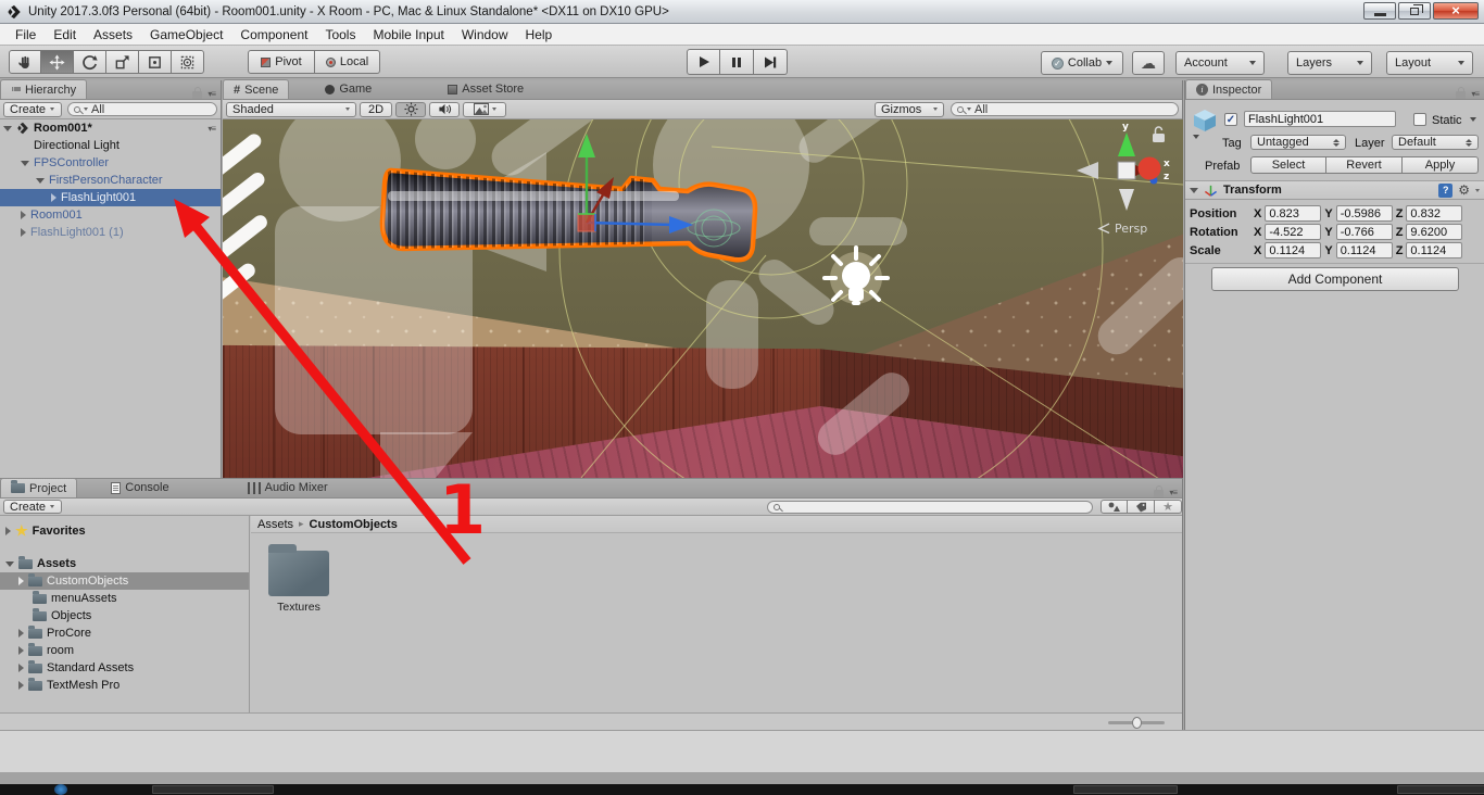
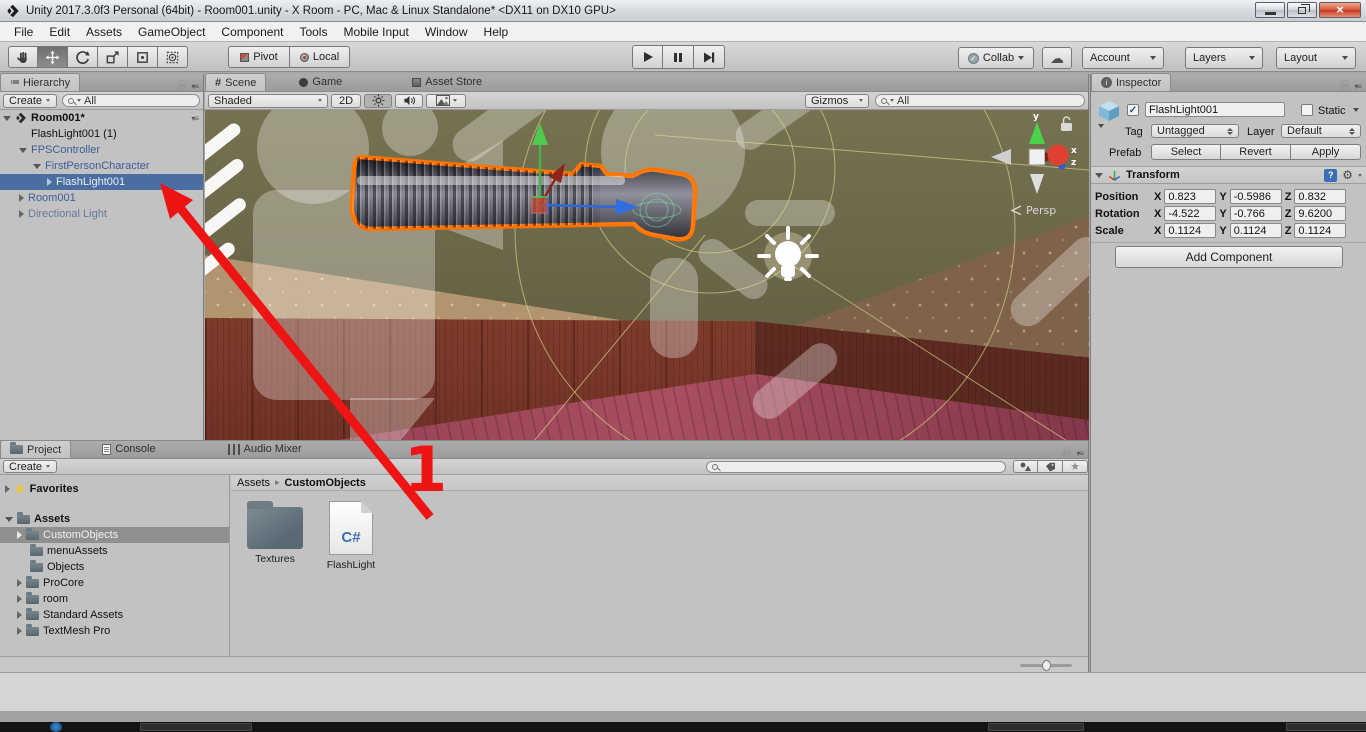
  Unity 2017.3.0f3 Personal (64bit) - Room001.unity - X Room - PC, Mac & Linux Standalone* <DX11 on DX10 GPU>
  ×
  File
  Edit
  Assets
  GameObject
  Component
  Tools
  Mobile Input
  Window
  Help
  Pivot
  Local
  ✓
  Collab
  ☁
  Account
  Layers
  Layout
  ≔
  Hierarchy
  ▾≡
  Create
  All
  Room001*
  ▾≡
- Directional Light
+ FlashLight001 (1)
  FPSController
  FirstPersonCharacter
  FlashLight001
  Room001
- FlashLight001 (1)
+ Directional Light
  #
  Scene
  Game
  Asset Store
  Shaded
  2D
  Gizmos
  All
  y
  x
  z
  Persp
  i
  Inspector
  ▾≡
  ✓
  FlashLight001
  Static
  Tag
  Untagged
  Layer
  Default
  Prefab
  Select
  Revert
  Apply
  Transform
  ?
  ⚙
  Position
  X
  0.823
  Y
  -0.5986
  Z
  0.832
  Rotation
  X
  -4.522
  Y
  -0.766
  Z
  9.6200
  Scale
  X
  0.1124
  Y
  0.1124
  Z
  0.1124
  Add Component
  Project
  Console
  Audio Mixer
  ▾≡
  Create
  ★
  ★
  Favorites
  Assets
  CustomObjects
  menuAssets
  Objects
  ProCore
  room
  Standard Assets
  TextMesh Pro
  Assets
  ▸
  CustomObjects
  Textures
+ C#
+ FlashLight
  1
